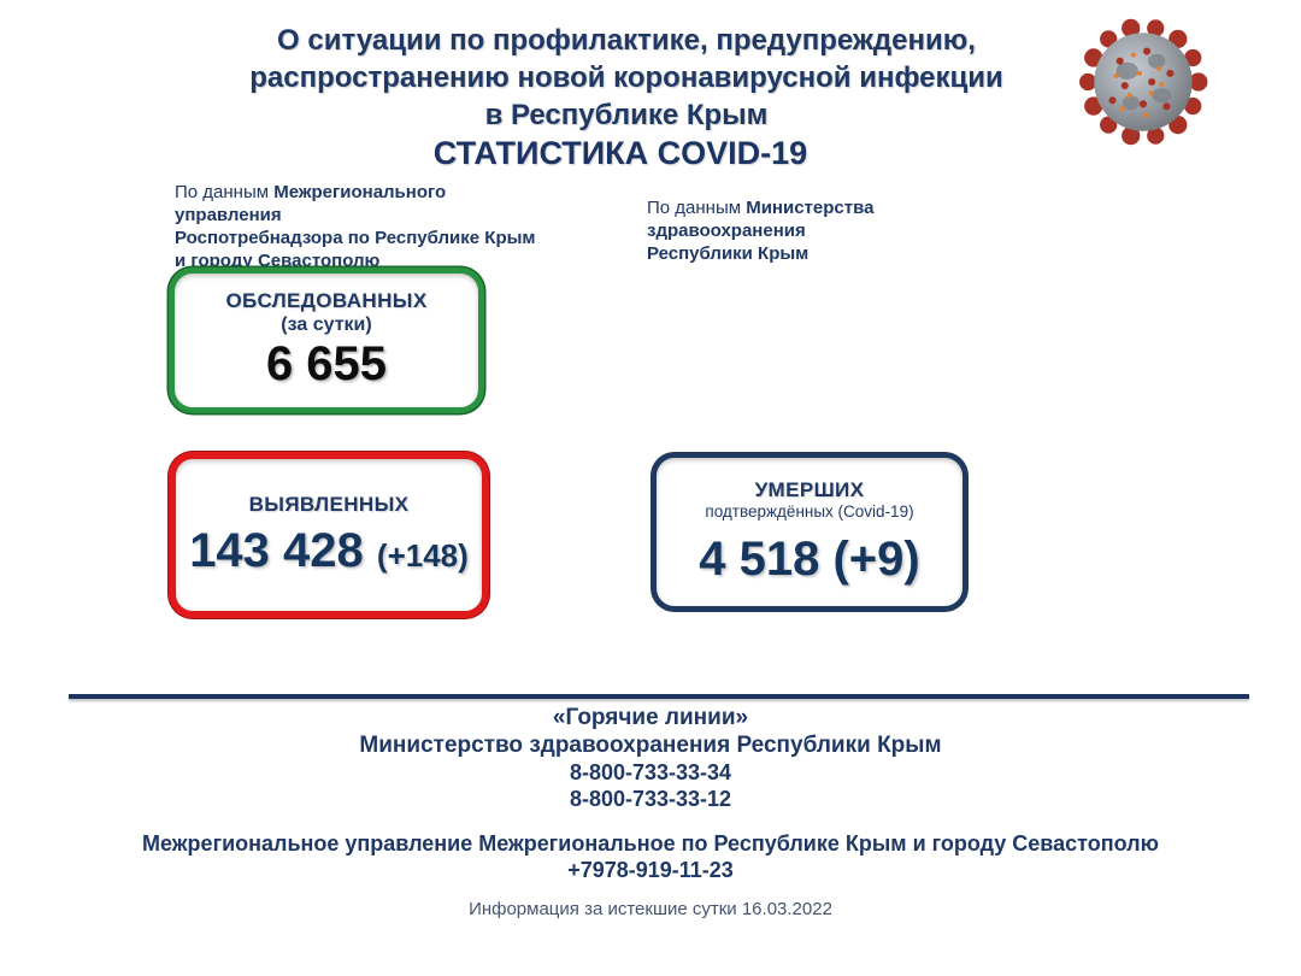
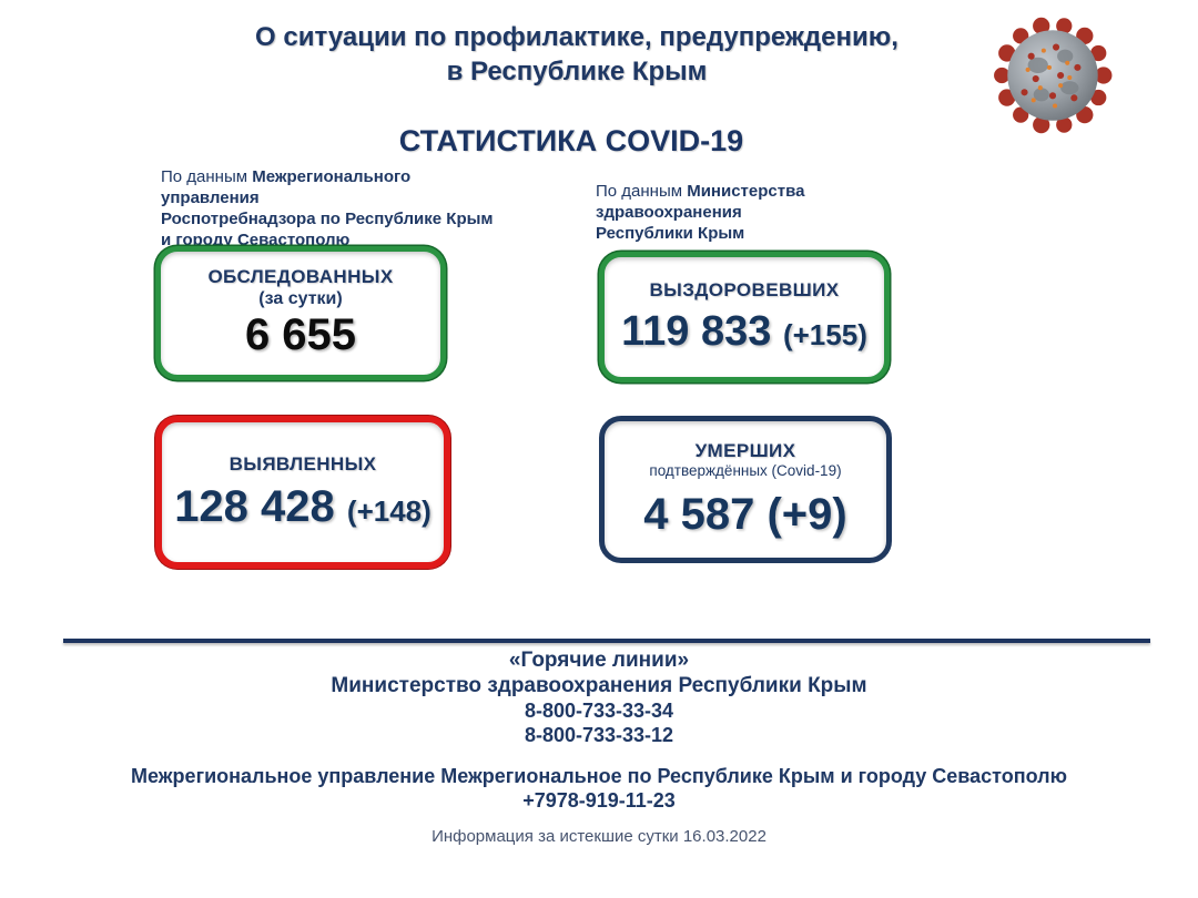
  О ситуации по профилактике, предупреждению,
- распространению новой коронавирусной инфекции
  в Республике Крым
  СТАТИСТИКА COVID-19
  По данным Межрегионального управления
  Роспотребнадзора по Республике Крым
  и городу Севастополю
  По данным Министерства здравоохранения
  Республики Крым
  ОБСЛЕДОВАННЫХ
  (за сутки)
  6 655
+ ВЫЗДОРОВЕВШИХ
+ 119 833 (+155)
  ВЫЯВЛЕННЫХ
- 143 428 (+148)
+ 128 428 (+148)
  УМЕРШИХ
  подтверждённых (Covid-19)
- 4 518 (+9)
+ 4 587 (+9)
  «Горячие линии»
  Министерство здравоохранения Республики Крым
  8-800-733-33-34
  8-800-733-33-12
  Межрегиональное управление Межрегиональное по Республике Крым и городу Севастополю
  +7978-919-11-23
  Информация за истекшие сутки 16.03.2022
